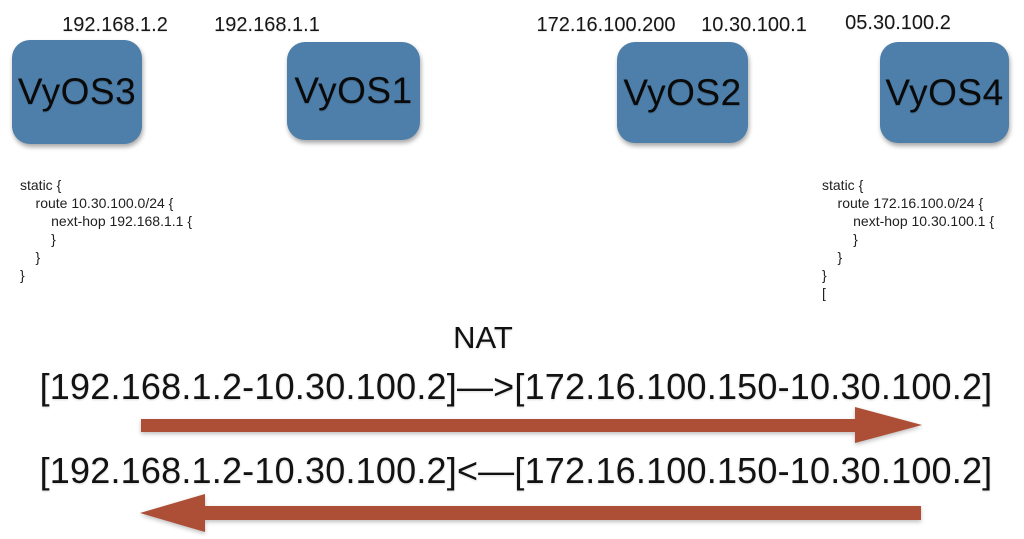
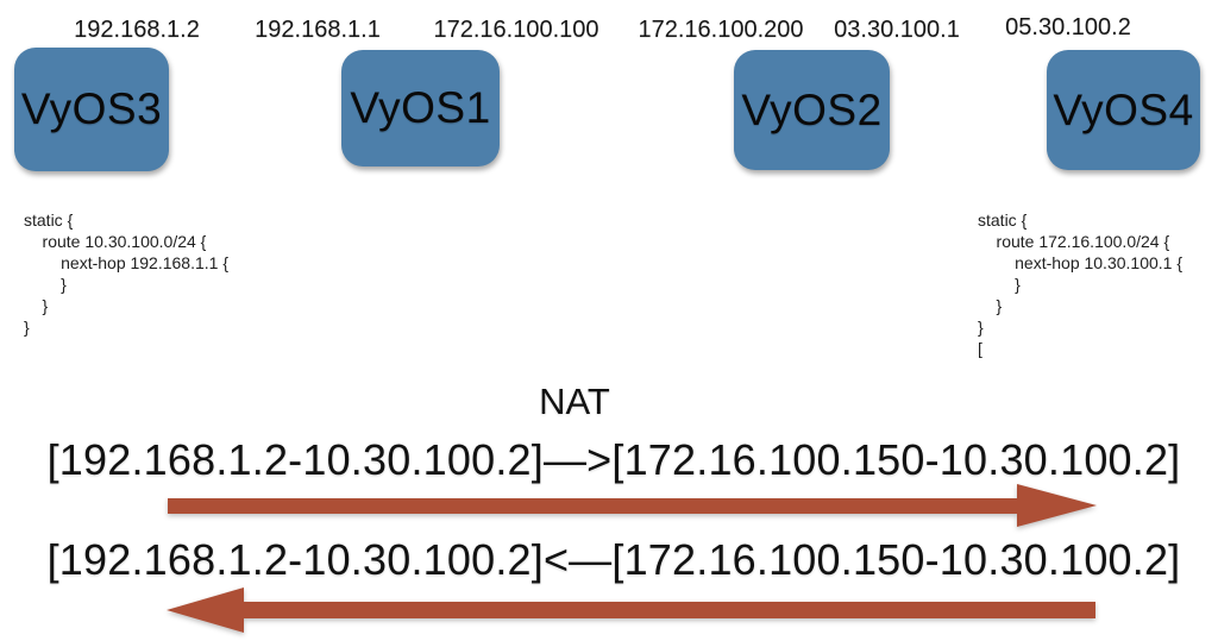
  192.168.1.2
  192.168.1.1
+ 172.16.100.100
  172.16.100.200
- 10.30.100.1
+ 03.30.100.1
  05.30.100.2
  VyOS3
  VyOS1
  VyOS2
  VyOS4
  static {
  route 10.30.100.0/24 {
  next-hop 192.168.1.1 {
  }
  }
  }
  static {
  route 172.16.100.0/24 {
  next-hop 10.30.100.1 {
  }
  }
  }
  [
  NAT
  [192.168.1.2-10.30.100.2]—>[172.16.100.150-10.30.100.2]
  [192.168.1.2-10.30.100.2]<—[172.16.100.150-10.30.100.2]
